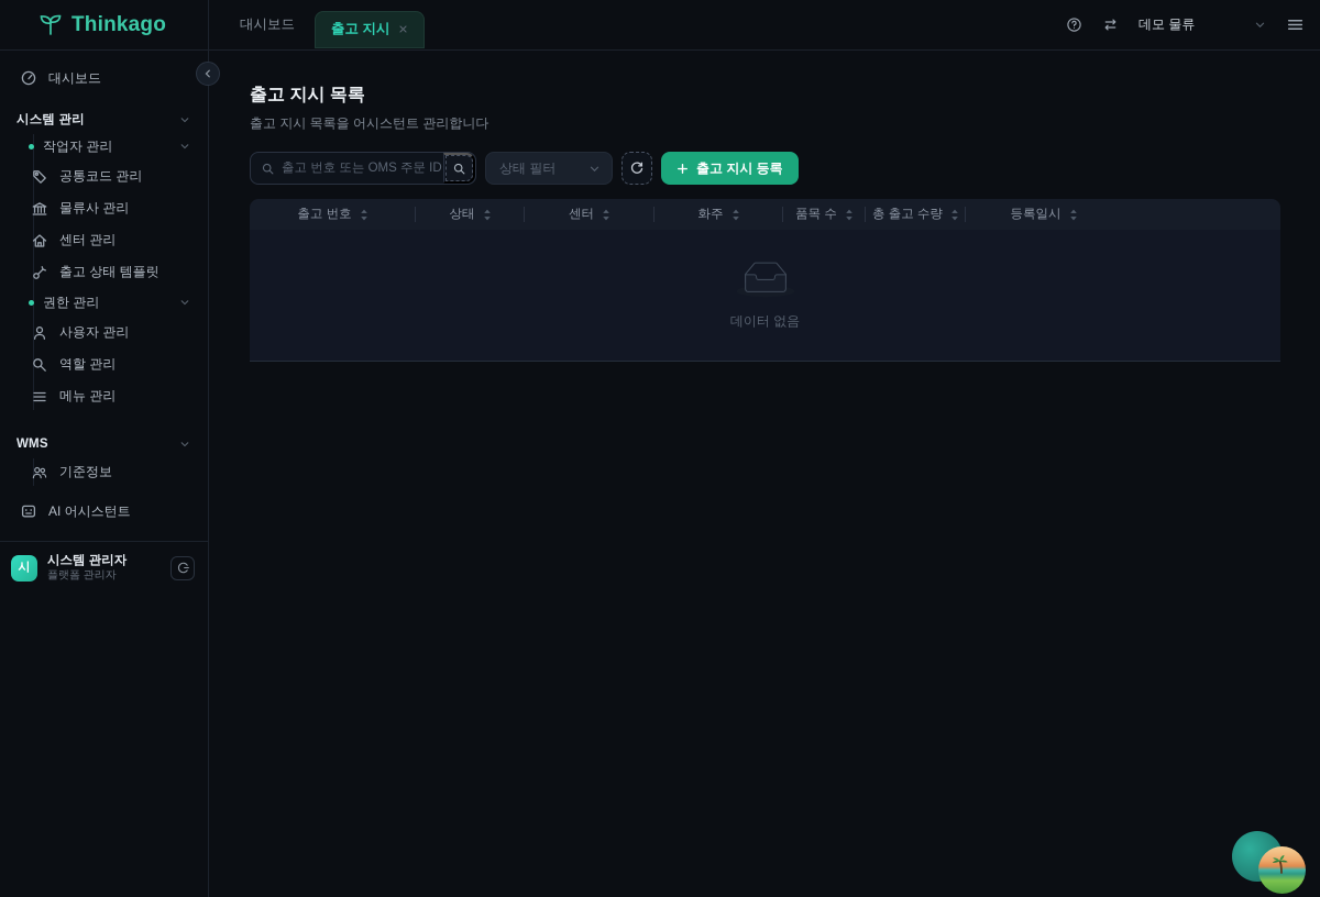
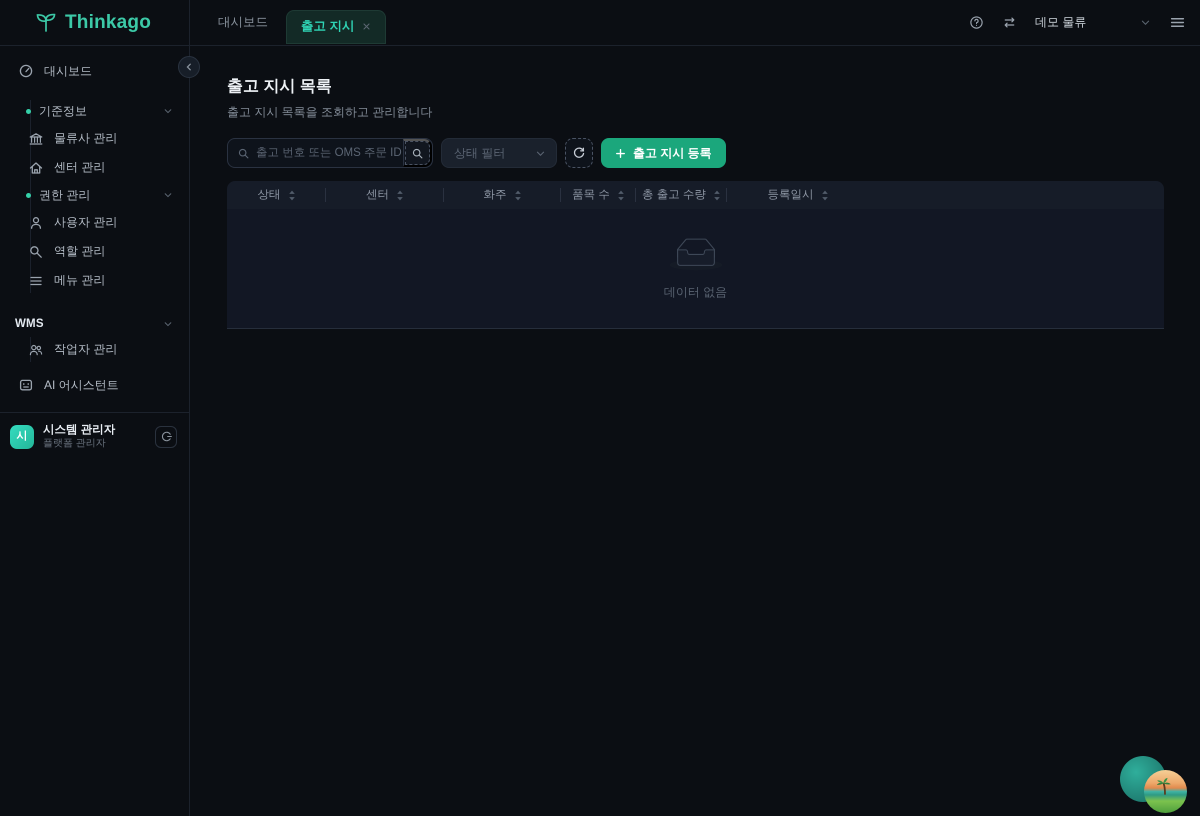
  Thinkago
  대시보드
- 시스템 관리
- 작업자 관리
+ 기준정보
- 공통코드 관리
  물류사 관리
  센터 관리
- 출고 상태 템플릿
  권한 관리
  사용자 관리
  역할 관리
  메뉴 관리
  WMS
- 기준정보
+ 작업자 관리
  AI 어시스턴트
  시
  시스템 관리자
  플랫폼 관리자
  대시보드
  출고 지시
  데모 물류
  출고 지시 목록
- 출고 지시 목록을 어시스턴트 관리합니다
+ 출고 지시 목록을 조회하고 관리합니다
  출고 번호 또는 OMS 주문 ID
  상태 필터
  출고 지시 등록
- 출고 번호
  상태
  센터
  화주
  품목 수
  총 출고 수량
  등록일시
  데이터 없음
